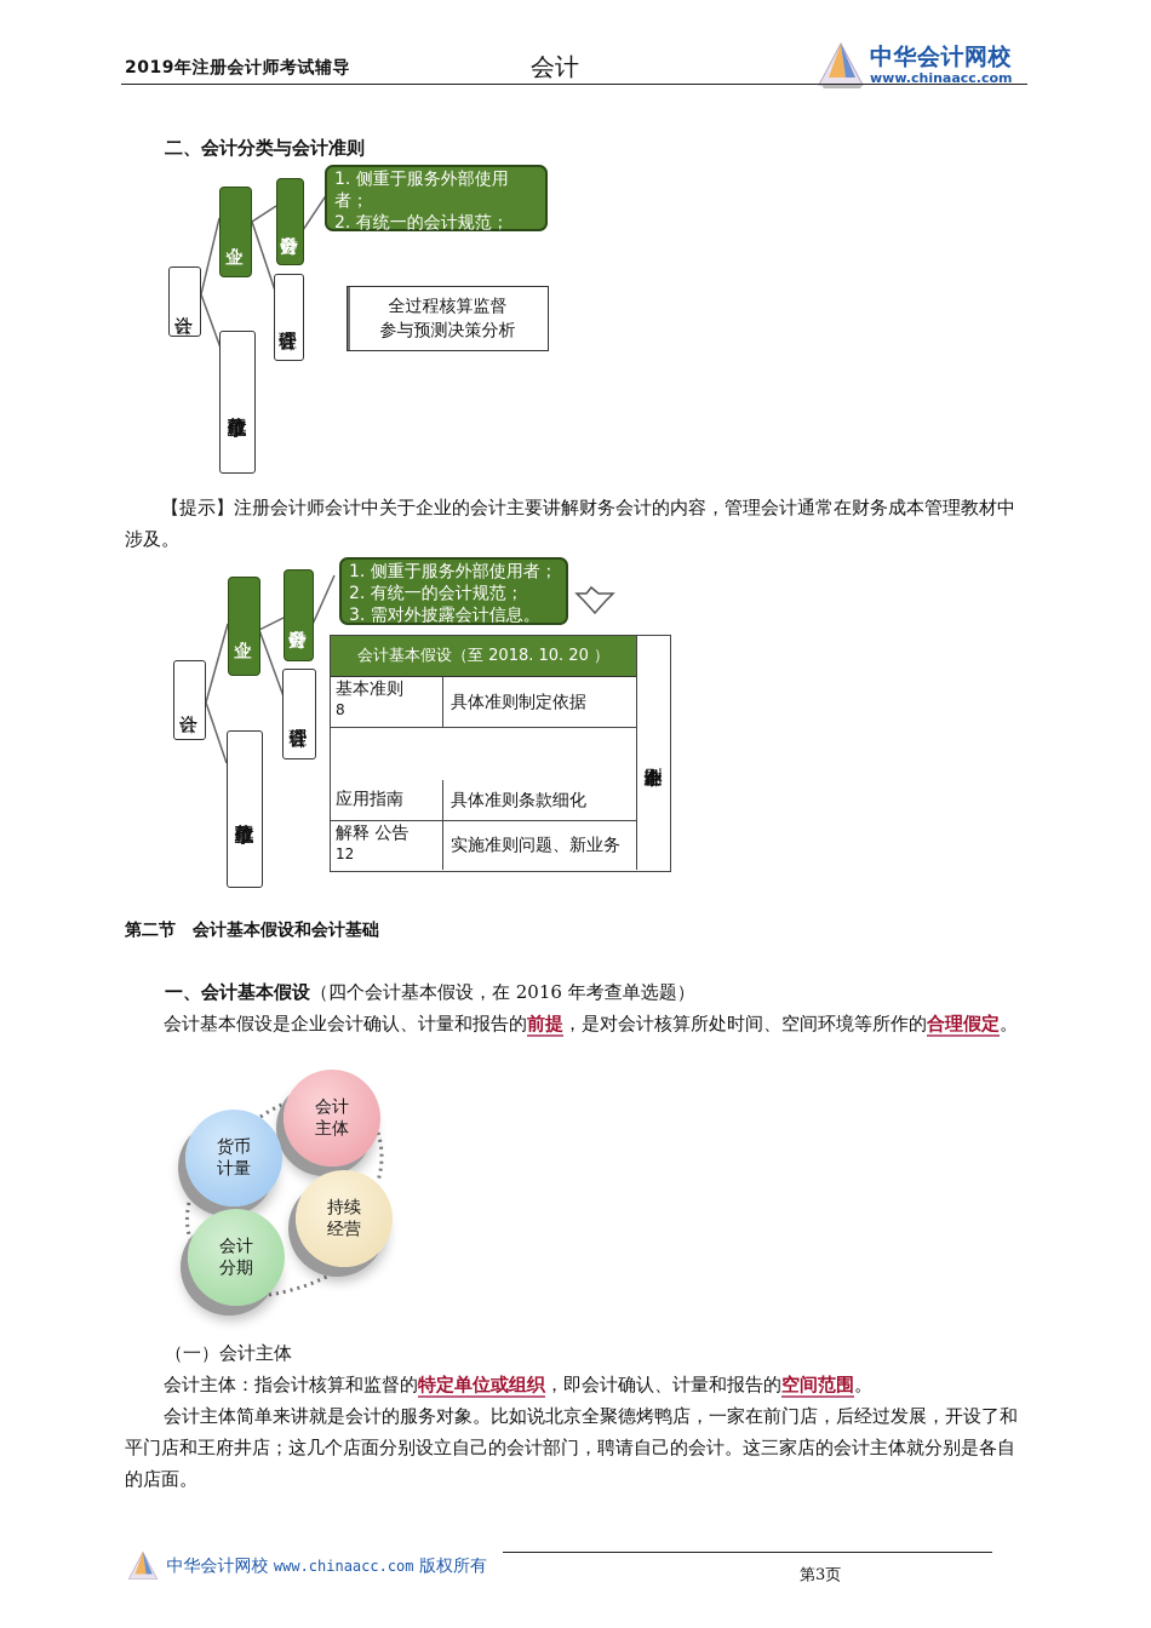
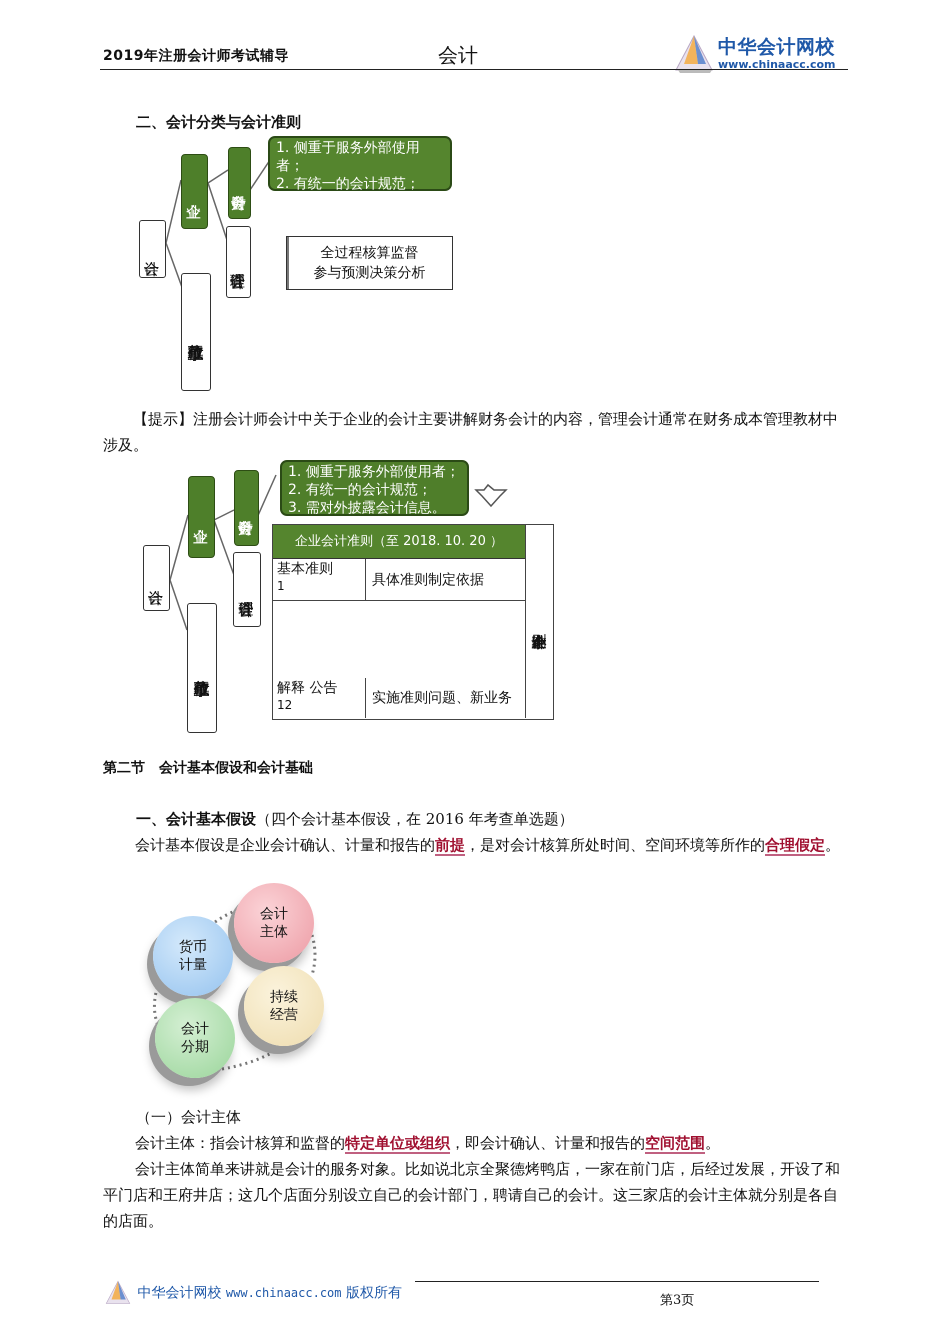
  2019年注册会计师考试辅导
  会计
  中华会计网校
  www.chinaacc.com
  二、会计分类与会计准则
  1. 侧重于服务外部使用者；
  2. 有统一的会计规范；
  全过程核算监督
  参与预测决策分析
  【提示】注册会计师会计中关于企业的会计主要讲解财务会计的内容，管理会计通常在财务成本管理教材中涉及。
  1. 侧重于服务外部使用者；
  2. 有统一的会计规范；
  3. 需对外披露会计信息。
- 会计基本假设（至 2018. 10. 20 ）
+ 企业会计准则（至 2018. 10. 20 ）
  基本准则
- 8
+ 1
  具体准则制定依据
- 应用指南
- 具体准则条款细化
  解释 公告
  12
  实施准则问题、新业务
  第二节 会计基本假设和会计基础
  一、会计基本假设（四个会计基本假设，在 2016 年考查单选题）
  会计基本假设是企业会计确认、计量和报告的前提，是对会计核算所处时间、空间环境等所作的合理假定。
  会计主体
  货币计量
  持续经营
  会计分期
  （一）会计主体
  会计主体：指会计核算和监督的特定单位或组织，即会计确认、计量和报告的空间范围。
  会计主体简单来讲就是会计的服务对象。比如说北京全聚德烤鸭店，一家在前门店，后经过发展，开设了和平门店和王府井店；这几个店面分别设立自己的会计部门，聘请自己的会计。这三家店的会计主体就分别是各自的店面。
  中华会计网校 www.chinaacc.com 版权所有
  第3页
